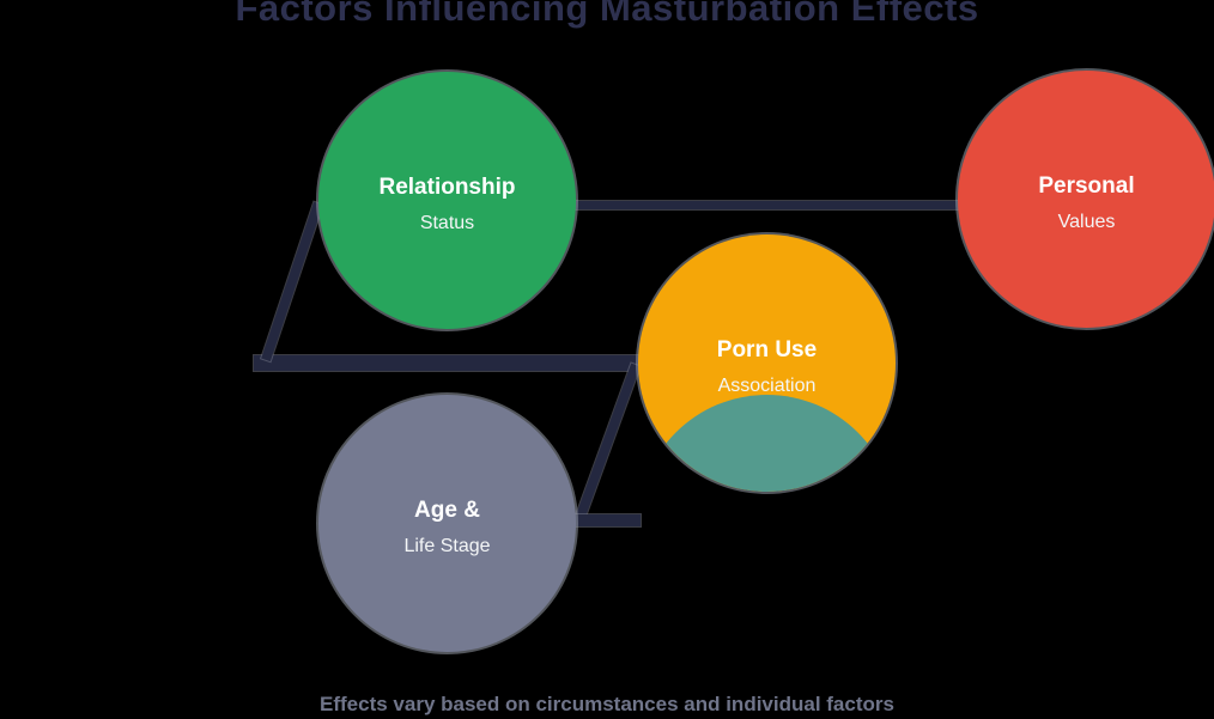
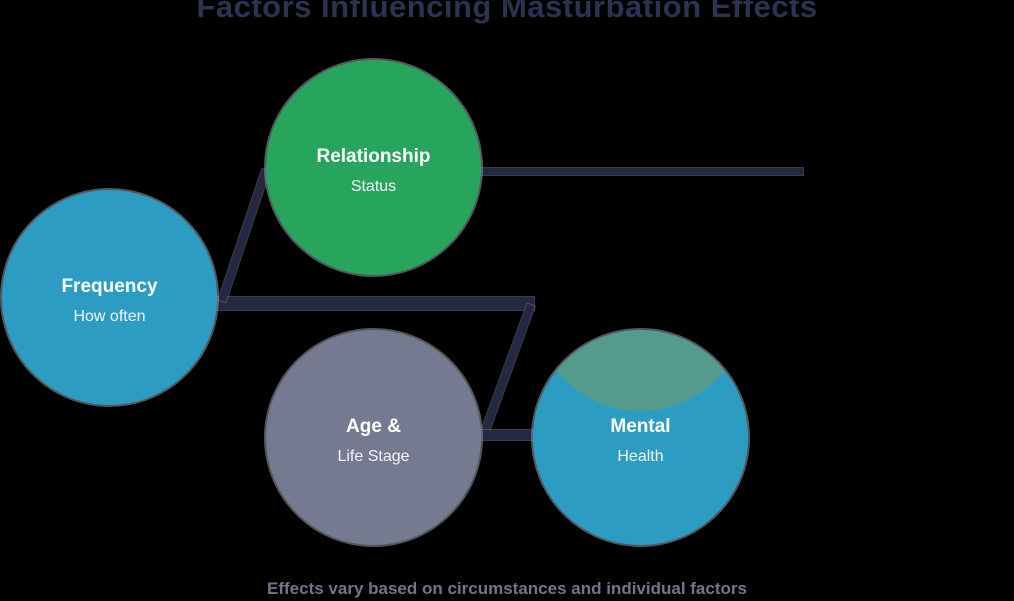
  Factors Influencing Masturbation Effects
+ Frequency
+ How often
  Relationship
  Status
- Personal
- Values
- Porn Use
- Association
  Age &
  Life Stage
+ Mental
+ Health
  Effects vary based on circumstances and individual factors
